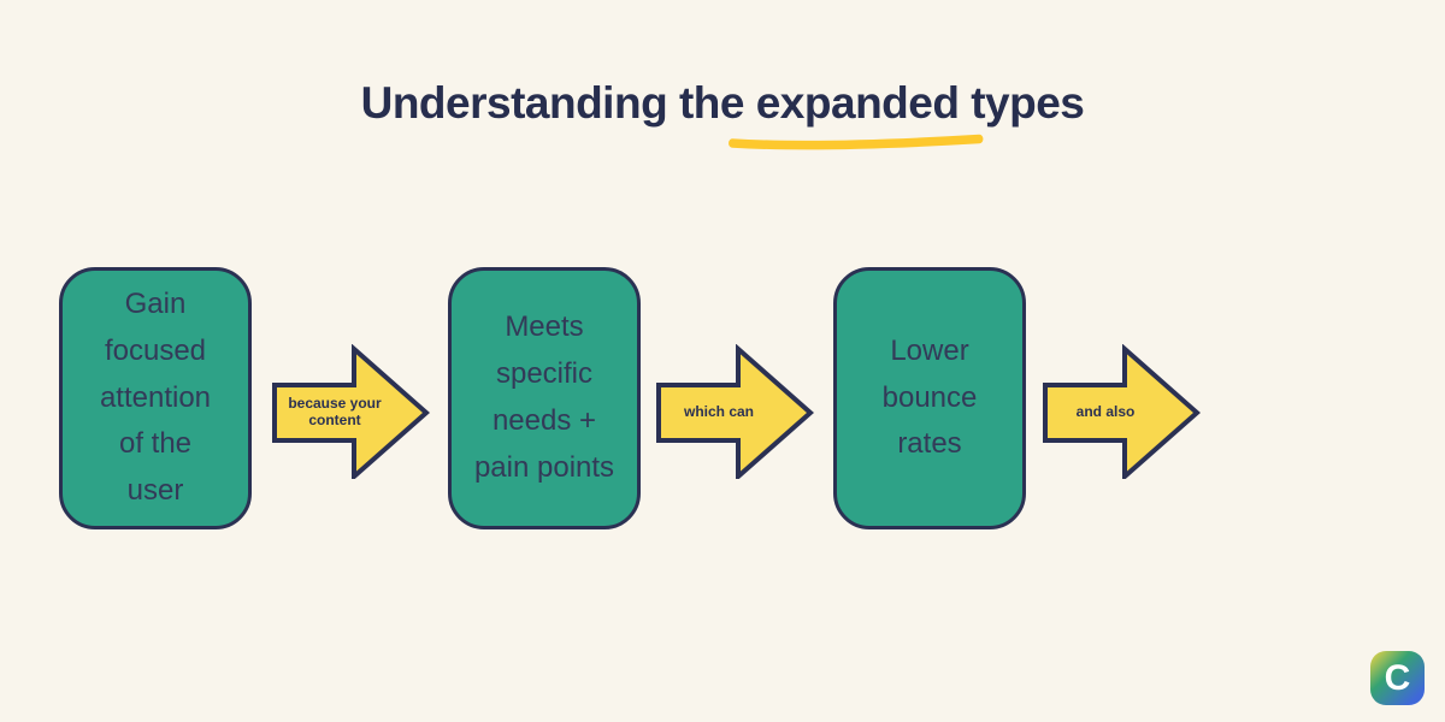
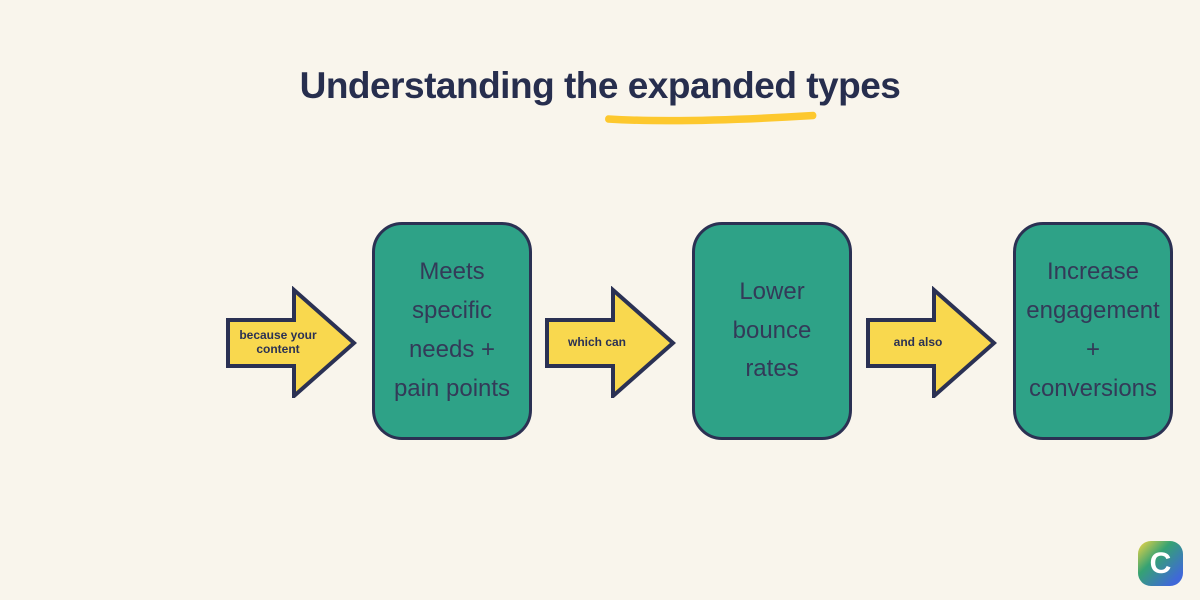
  Understanding the expanded types
- Gain
- focused
- attention
- of the
- user
  Meets
  specific
  needs +
  pain points
  Lower
  bounce
  rates
+ Increase
+ engagement
+ +
+ conversions
  because your content
  which can
  and also
  C
